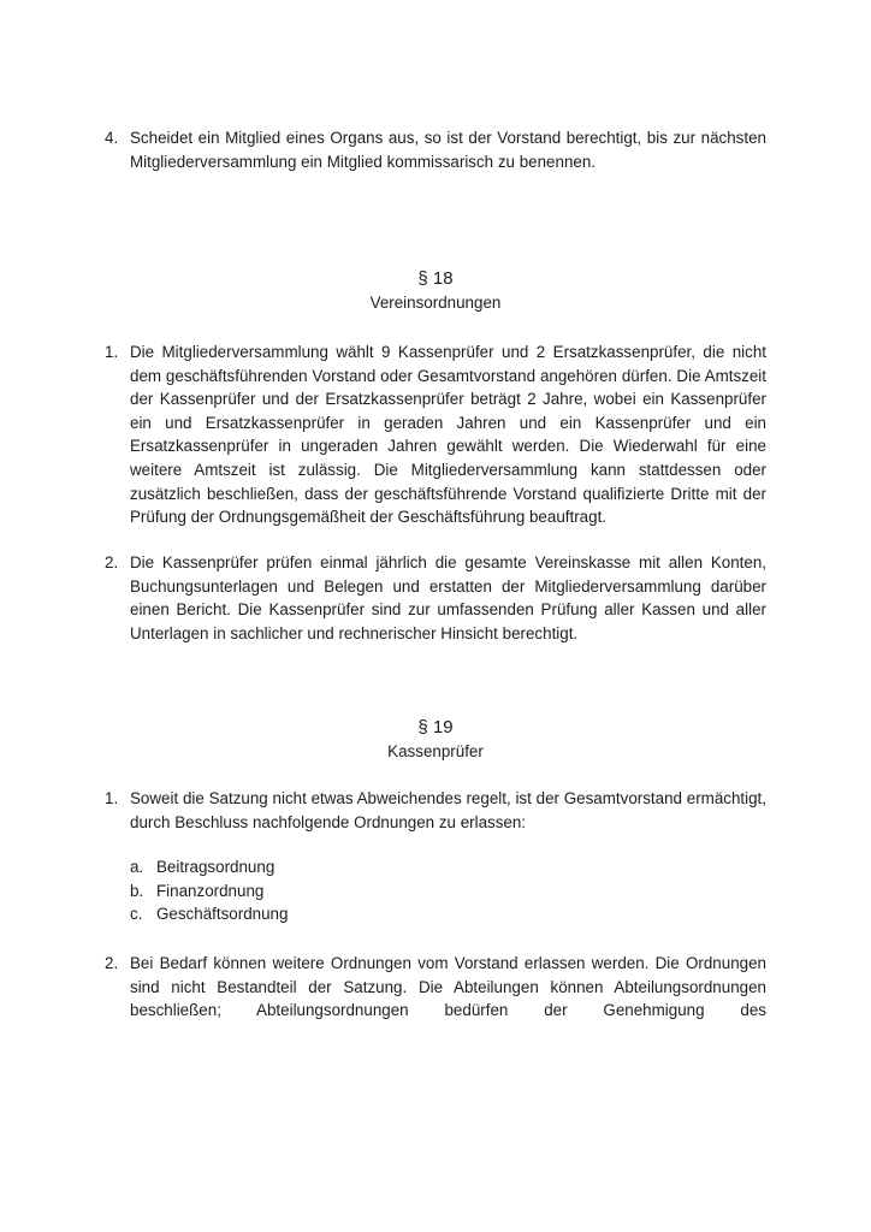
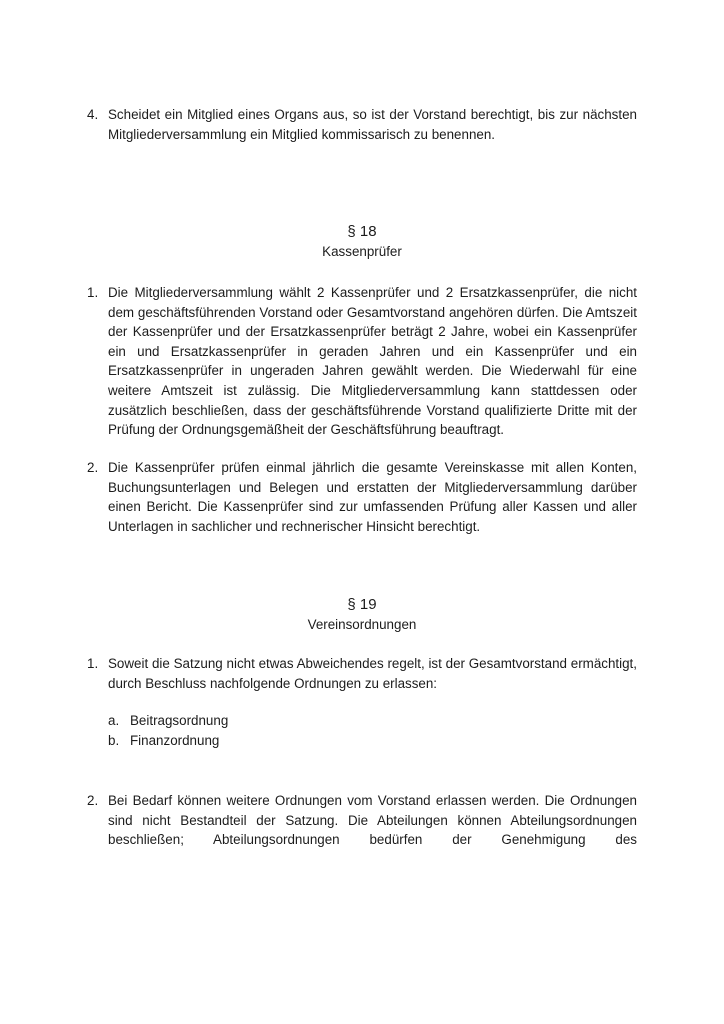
  4.
  Scheidet ein Mitglied eines Organs aus, so ist der Vorstand berechtigt, bis zur nächsten Mitgliederversammlung ein Mitglied kommissarisch zu benennen.
  § 18
- Vereinsordnungen
+ Kassenprüfer
  1.
- Die Mitgliederversammlung wählt 9 Kassenprüfer und 2 Ersatzkassenprüfer, die nicht dem geschäftsführenden Vorstand oder Gesamtvorstand angehören dürfen. Die Amtszeit der Kassenprüfer und der Ersatzkassenprüfer beträgt 2 Jahre, wobei ein Kassenprüfer ein und Ersatzkassenprüfer in geraden Jahren und ein Kassenprüfer und ein Ersatzkassenprüfer in ungeraden Jahren gewählt werden. Die Wiederwahl für eine weitere Amtszeit ist zulässig. Die Mitgliederversammlung kann stattdessen oder zusätzlich beschließen, dass der geschäftsführende Vorstand qualifizierte Dritte mit der Prüfung der Ordnungsgemäßheit der Geschäftsführung beauftragt.
+ Die Mitgliederversammlung wählt 2 Kassenprüfer und 2 Ersatzkassenprüfer, die nicht dem geschäftsführenden Vorstand oder Gesamtvorstand angehören dürfen. Die Amtszeit der Kassenprüfer und der Ersatzkassenprüfer beträgt 2 Jahre, wobei ein Kassenprüfer ein und Ersatzkassenprüfer in geraden Jahren und ein Kassenprüfer und ein Ersatzkassenprüfer in ungeraden Jahren gewählt werden. Die Wiederwahl für eine weitere Amtszeit ist zulässig. Die Mitgliederversammlung kann stattdessen oder zusätzlich beschließen, dass der geschäftsführende Vorstand qualifizierte Dritte mit der Prüfung der Ordnungsgemäßheit der Geschäftsführung beauftragt.
  2.
  Die Kassenprüfer prüfen einmal jährlich die gesamte Vereinskasse mit allen Konten, Buchungsunterlagen und Belegen und erstatten der Mitgliederversammlung darüber einen Bericht. Die Kassenprüfer sind zur umfassenden Prüfung aller Kassen und aller Unterlagen in sachlicher und rechnerischer Hinsicht berechtigt.
  § 19
- Kassenprüfer
+ Vereinsordnungen
  1.
  Soweit die Satzung nicht etwas Abweichendes regelt, ist der Gesamtvorstand ermächtigt, durch Beschluss nachfolgende Ordnungen zu erlassen:
  a.
  Beitragsordnung
  b.
  Finanzordnung
- c.
- Geschäftsordnung
  2.
  Bei Bedarf können weitere Ordnungen vom Vorstand erlassen werden. Die Ordnungen sind nicht Bestandteil der Satzung. Die Abteilungen können Abteilungsordnungen beschließen; Abteilungsordnungen bedürfen der Genehmigung des
